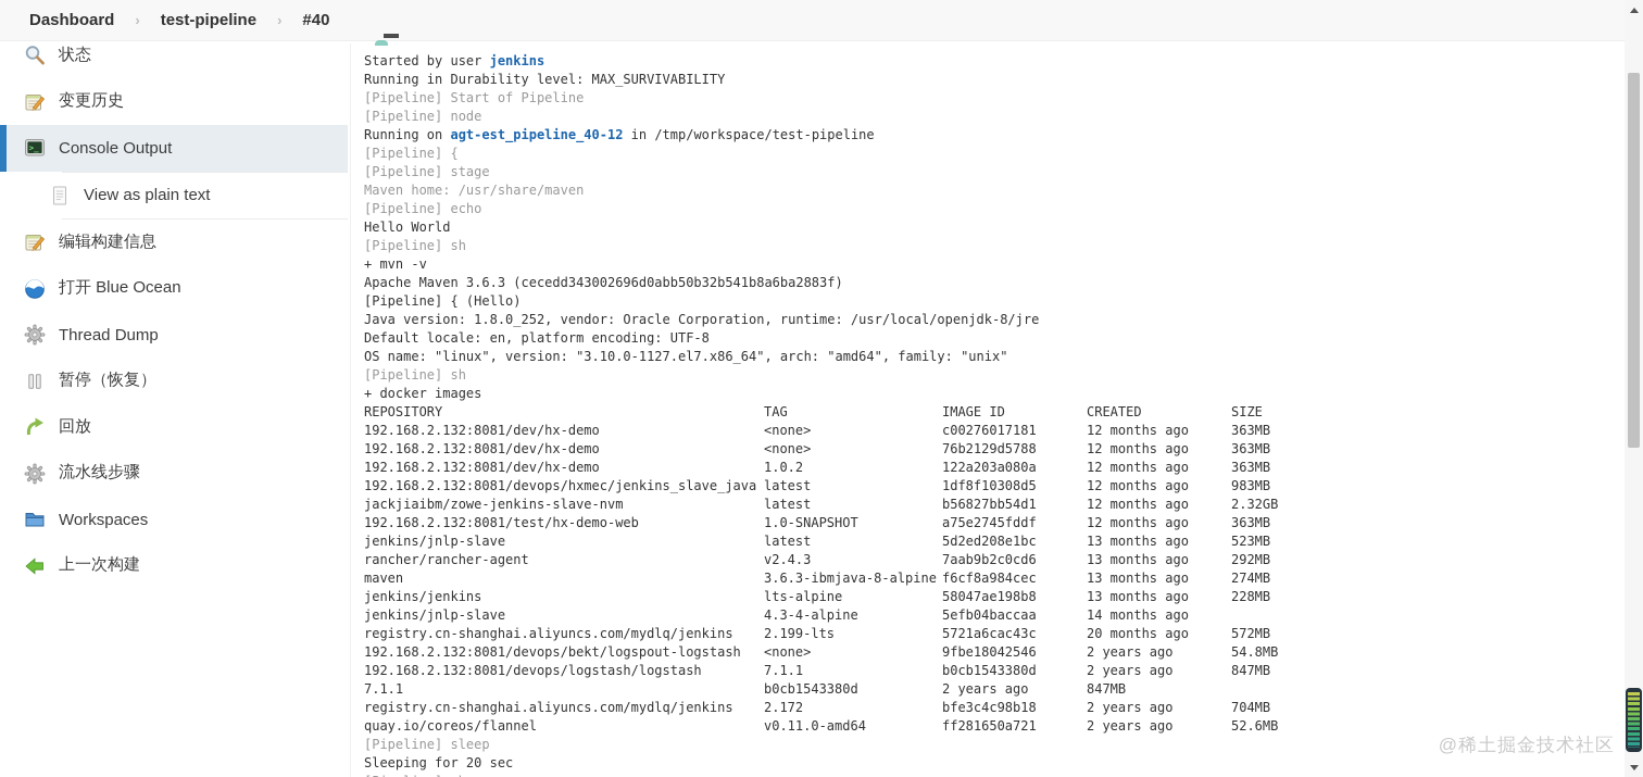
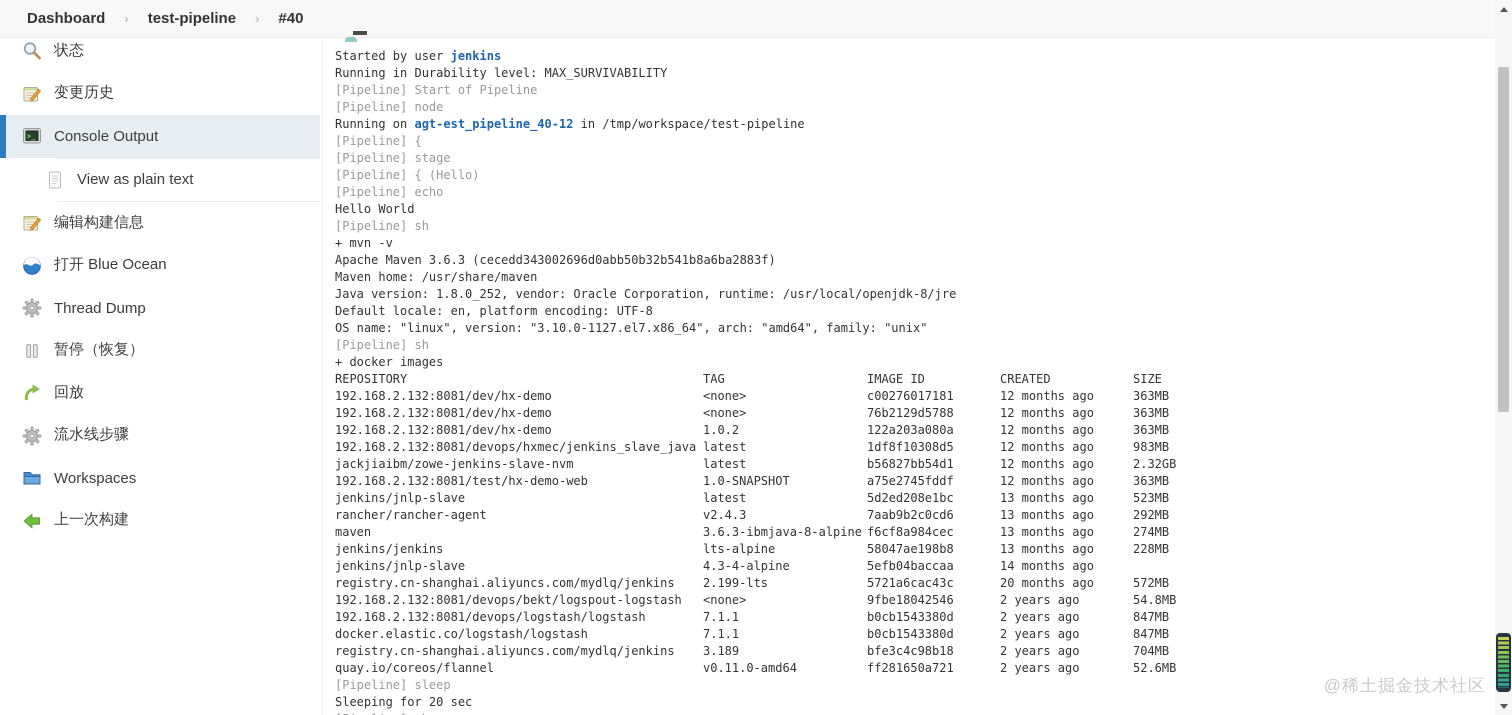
  Dashboard
  ›
  test-pipeline
  ›
  #40
  状态
  变更历史
  >_
  Console Output
  View as plain text
  编辑构建信息
  打开 Blue Ocean
  Thread Dump
  暂停（恢复）
  回放
  流水线步骤
  Workspaces
  上一次构建
  Started by user jenkins
  Running in Durability level: MAX_SURVIVABILITY
  [Pipeline] Start of Pipeline
  [Pipeline] node
  Running on agt-est_pipeline_40-12 in /tmp/workspace/test-pipeline
  [Pipeline] {
  [Pipeline] stage
- Maven home: /usr/share/maven
+ [Pipeline] { (Hello)
  [Pipeline] echo
  Hello World
  [Pipeline] sh
  + mvn -v
  Apache Maven 3.6.3 (cecedd343002696d0abb50b32b541b8a6ba2883f)
- [Pipeline] { (Hello)
+ Maven home: /usr/share/maven
  Java version: 1.8.0_252, vendor: Oracle Corporation, runtime: /usr/local/openjdk-8/jre
  Default locale: en, platform encoding: UTF-8
  OS name: "linux", version: "3.10.0-1127.el7.x86_64", arch: "amd64", family: "unix"
  [Pipeline] sh
  + docker images
  REPOSITORY
  TAG
  IMAGE ID
  CREATED
  SIZE
  192.168.2.132:8081/dev/hx-demo
  <none>
  c00276017181
  12 months ago
  363MB
  192.168.2.132:8081/dev/hx-demo
  <none>
  76b2129d5788
  12 months ago
  363MB
  192.168.2.132:8081/dev/hx-demo
  1.0.2
  122a203a080a
  12 months ago
  363MB
  192.168.2.132:8081/devops/hxmec/jenkins_slave_java
  latest
  1df8f10308d5
  12 months ago
  983MB
  jackjiaibm/zowe-jenkins-slave-nvm
  latest
  b56827bb54d1
  12 months ago
  2.32GB
  192.168.2.132:8081/test/hx-demo-web
  1.0-SNAPSHOT
  a75e2745fddf
  12 months ago
  363MB
  jenkins/jnlp-slave
  latest
  5d2ed208e1bc
  13 months ago
  523MB
  rancher/rancher-agent
  v2.4.3
  7aab9b2c0cd6
  13 months ago
  292MB
  maven
  3.6.3-ibmjava-8-alpine
  f6cf8a984cec
  13 months ago
  274MB
  jenkins/jenkins
  lts-alpine
  58047ae198b8
  13 months ago
  228MB
  jenkins/jnlp-slave
  4.3-4-alpine
  5efb04baccaa
  14 months ago
  registry.cn-shanghai.aliyuncs.com/mydlq/jenkins
  2.199-lts
  5721a6cac43c
  20 months ago
  572MB
  192.168.2.132:8081/devops/bekt/logspout-logstash
  <none>
  9fbe18042546
  2 years ago
  54.8MB
  192.168.2.132:8081/devops/logstash/logstash
  7.1.1
  b0cb1543380d
  2 years ago
  847MB
+ docker.elastic.co/logstash/logstash
  7.1.1
  b0cb1543380d
  2 years ago
  847MB
  registry.cn-shanghai.aliyuncs.com/mydlq/jenkins
- 2.172
+ 3.189
  bfe3c4c98b18
  2 years ago
  704MB
  quay.io/coreos/flannel
  v0.11.0-amd64
  ff281650a721
  2 years ago
  52.6MB
  [Pipeline] sleep
  Sleeping for 20 sec
  @稀土掘金技术社区
